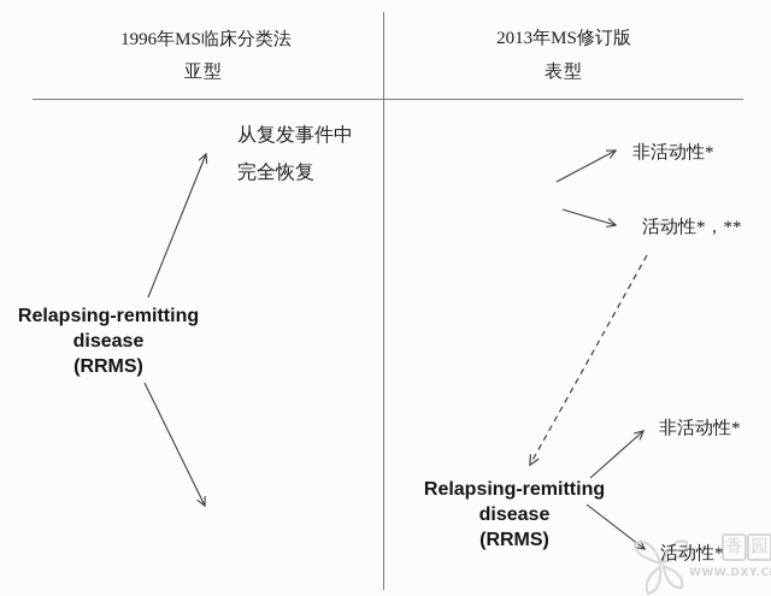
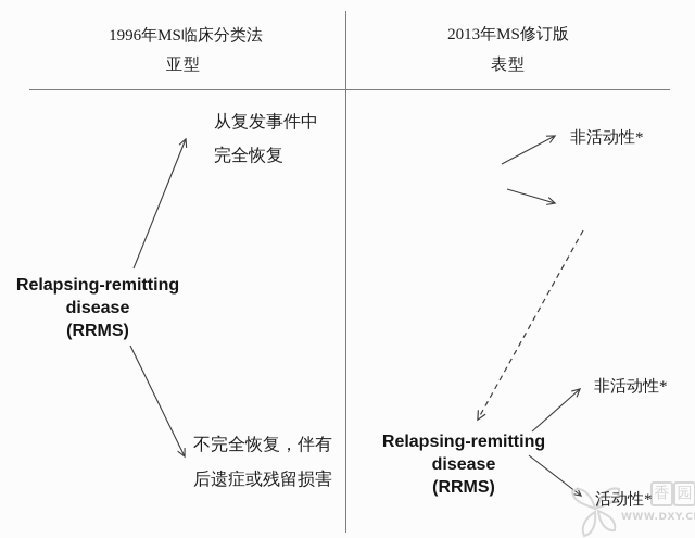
  香
  园
  WWW.DXY.C
  1996年MS临床分类法
  亚型
  2013年MS修订版
  表型
  从复发事件中
  完全恢复
  Relapsing-remitting
  disease
  (RRMS)
+ 不完全恢复，伴有
+ 后遗症或残留损害
  非活动性*
- 活动性*，**
  Relapsing-remitting
  disease
  (RRMS)
  非活动性*
  活动性*
